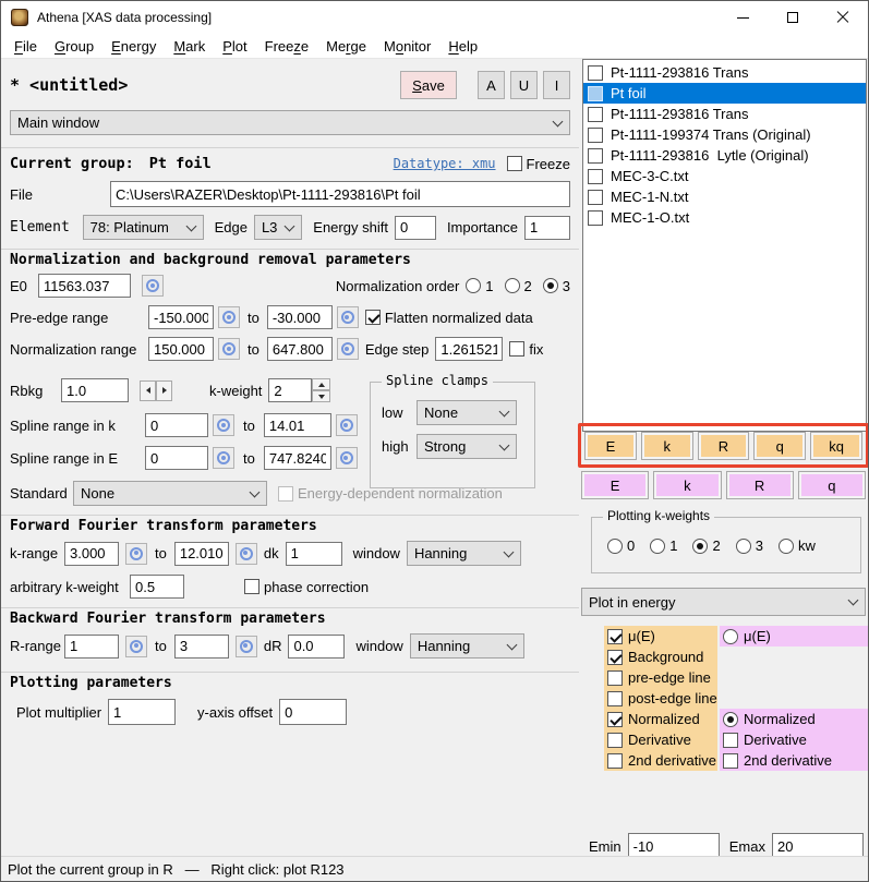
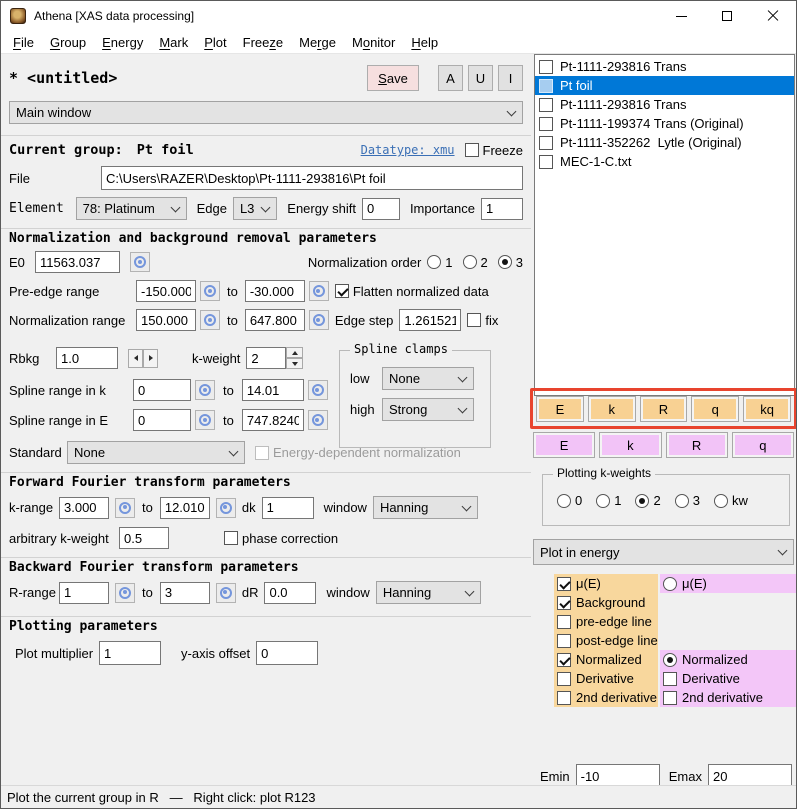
  Athena [XAS data processing]
  File
  Group
  Energy
  Mark
  Plot
  Freeze
  Merge
  Monitor
  Help
  * <untitled>
  Save
  A
  U
  I
  Main window
  Current group:
  Pt foil
  Datatype: xmu
  Freeze
  File
  C:\Users\RAZER\Desktop\Pt-1111-293816\Pt foil
  Element
  78: Platinum
  Edge
  L3
  Energy shift
  0
  Importance
  1
  Normalization and background removal parameters
  E0
  11563.037
  Normalization order
  1
  2
  3
  Pre-edge range
  -150.000
  to
  -30.000
  Flatten normalized data
  Normalization range
  150.000
  to
  647.800
  Edge step
  1.261521
  fix
  Rbkg
  1.0
  k-weight
  2
  Spline range in k
  0
  to
  14.01
  Spline range in E
  0
  to
  747.8240
  Spline clamps
  low
  None
  high
  Strong
  Standard
  None
  Energy-dependent normalization
  Forward Fourier transform parameters
  k-range
  3.000
  to
  12.010
  dk
  1
  window
  Hanning
  arbitrary k-weight
  0.5
  phase correction
  Backward Fourier transform parameters
  R-range
  1
  to
  3
  dR
  0.0
  window
  Hanning
  Plotting parameters
  Plot multiplier
  1
  y-axis offset
  0
  Pt-1111-293816 Trans
  Pt foil
  Pt-1111-293816 Trans
  Pt-1111-199374 Trans (Original)
- Pt-1111-293816 Lytle (Original)
+ Pt-1111-352262 Lytle (Original)
- MEC-3-C.txt
+ MEC-1-C.txt
- MEC-1-N.txt
- MEC-1-O.txt
  E
  k
  R
  q
  kq
  E
  k
  R
  q
  Plotting k-weights
  0
  1
  2
  3
  kw
  Plot in energy
  μ(E)
  μ(E)
  Background
  pre-edge line
  post-edge line
  Normalized
  Normalized
  Derivative
  Derivative
  2nd derivative
  2nd derivative
  Emin
  -10
  Emax
  20
  Plot the current group in R — Right click: plot R123
